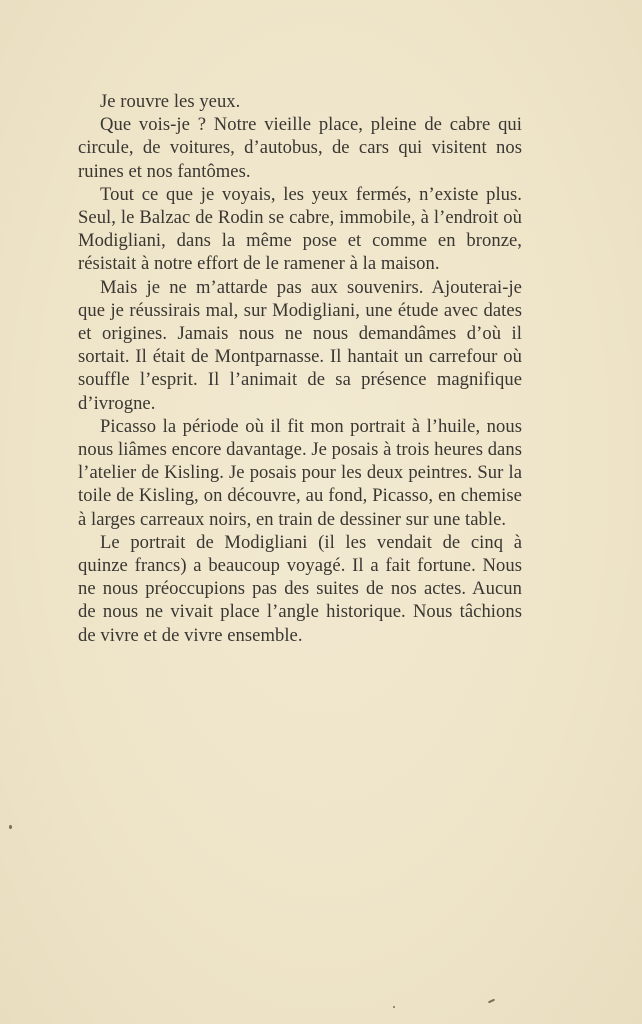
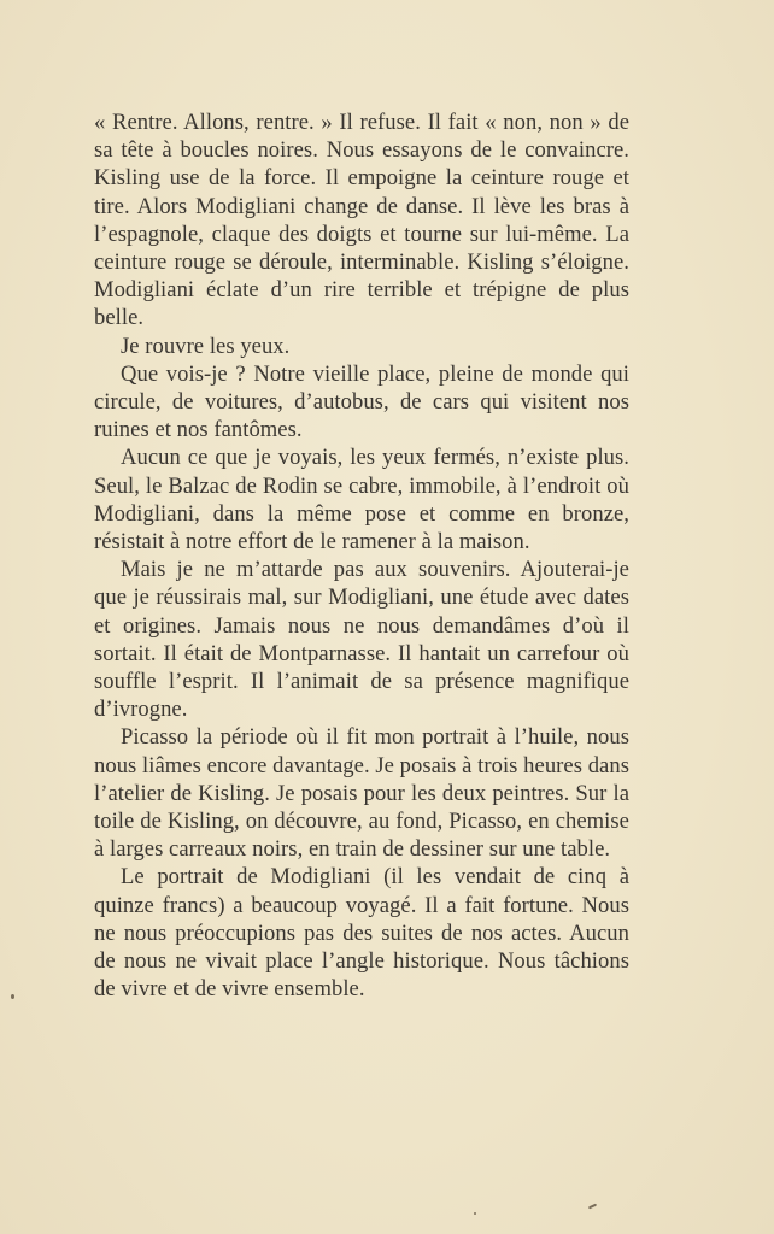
+ « Rentre. Allons, rentre. » Il refuse. Il fait « non, non » de sa tête à boucles noires. Nous essayons de le convaincre. Kisling use de la force. Il empoigne la ceinture rouge et tire. Alors Modigliani change de danse. Il lève les bras à l’espagnole, claque des doigts et tourne sur lui-même. La ceinture rouge se déroule, interminable. Kisling s’éloigne. Modigliani éclate d’un rire terrible et trépigne de plus belle.
  Je rouvre les yeux.
- Que vois-je ? Notre vieille place, pleine de cabre qui circule, de voitures, d’autobus, de cars qui visitent nos ruines et nos fantômes.
+ Que vois-je ? Notre vieille place, pleine de monde qui circule, de voitures, d’autobus, de cars qui visitent nos ruines et nos fantômes.
- Tout ce que je voyais, les yeux fermés, n’existe plus. Seul, le Balzac de Rodin se cabre, immobile, à l’endroit où Modigliani, dans la même pose et comme en bronze, résistait à notre effort de le ramener à la maison.
+ Aucun ce que je voyais, les yeux fermés, n’existe plus. Seul, le Balzac de Rodin se cabre, immobile, à l’endroit où Modigliani, dans la même pose et comme en bronze, résistait à notre effort de le ramener à la maison.
  Mais je ne m’attarde pas aux souvenirs. Ajouterai-je que je réussirais mal, sur Modigliani, une étude avec dates et origines. Jamais nous ne nous demandâmes d’où il sortait. Il était de Montparnasse. Il hantait un carrefour où souffle l’esprit. Il l’animait de sa présence magnifique d’ivrogne.
  Picasso la période où il fit mon portrait à l’huile, nous nous liâmes encore davantage. Je posais à trois heures dans l’atelier de Kisling. Je posais pour les deux peintres. Sur la toile de Kisling, on découvre, au fond, Picasso, en chemise à larges carreaux noirs, en train de dessiner sur une table.
  Le portrait de Modigliani (il les vendait de cinq à quinze francs) a beaucoup voyagé. Il a fait fortune. Nous ne nous préoccupions pas des suites de nos actes. Aucun de nous ne vivait place l’angle historique. Nous tâchions de vivre et de vivre ensemble.
